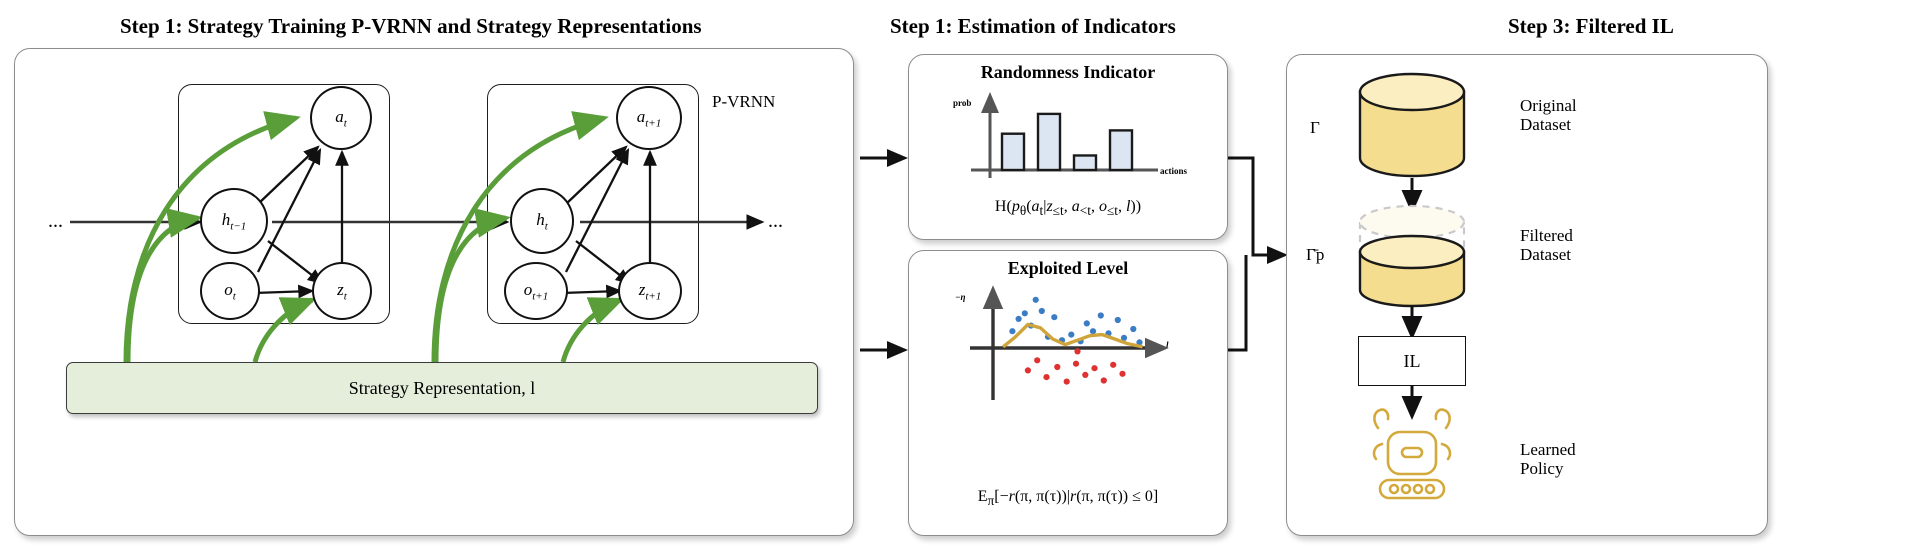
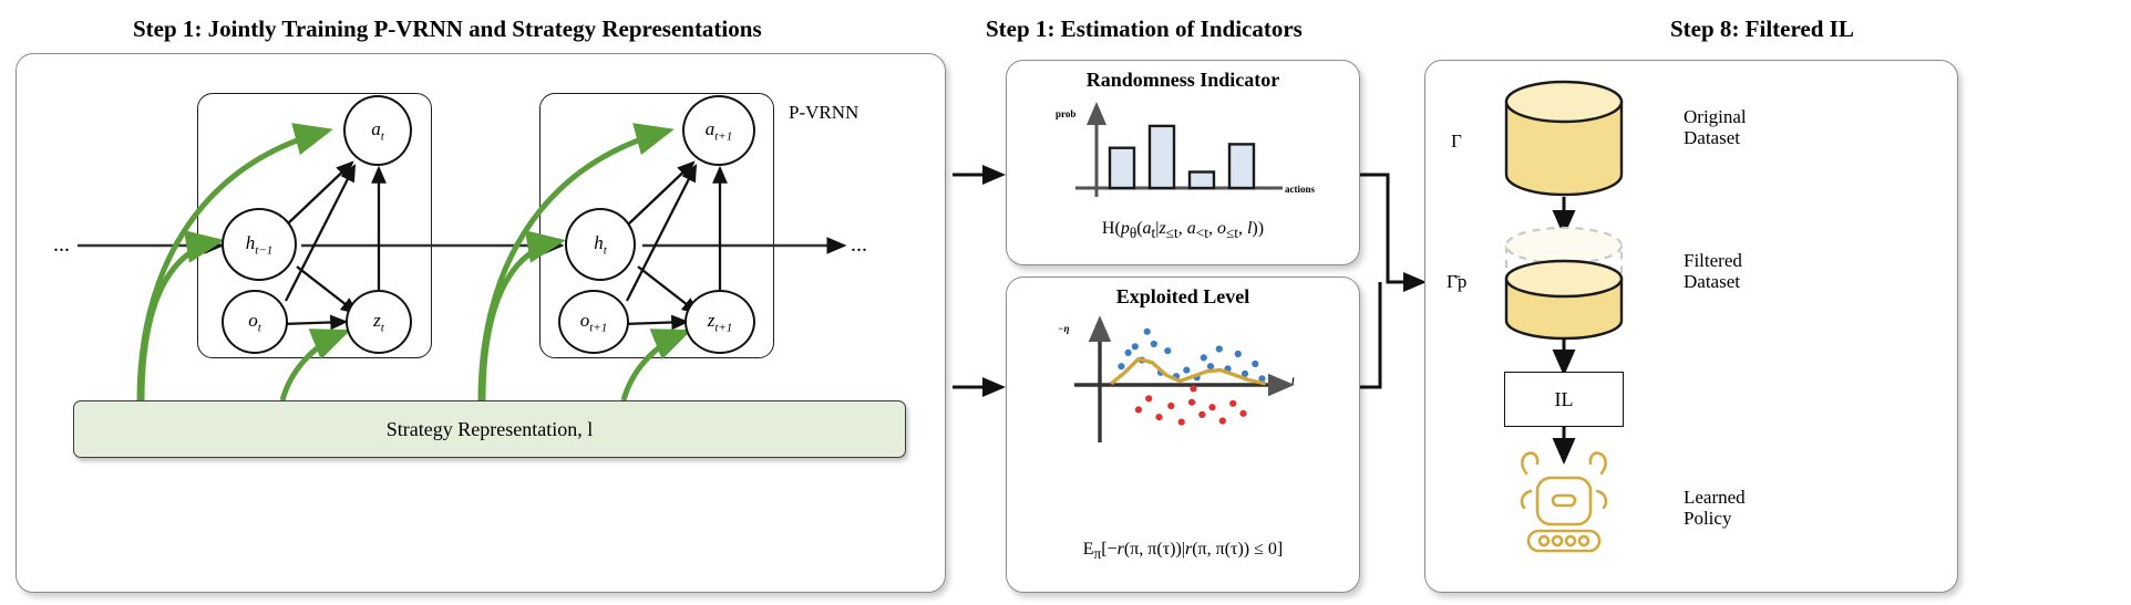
- Step 1: Strategy Training P-VRNN and Strategy Representations
+ Step 1: Jointly Training P-VRNN and Strategy Representations
  Step 1: Estimation of Indicators
- Step 3: Filtered IL
+ Step 8: Filtered IL
  P-VRNN
  ...
  ...
  at
  ht−1
  ot
  zt
  at+1
  ht
  ot+1
  zt+1
  Strategy Representation, l
  Randomness Indicator
  prob
  actions
  H(pθ(at|z≤t, a<t, o≤t, l))
  Exploited Level
  −η
  l
  Eπ[−r(π, π(τ))|r(π, π(τ)) ≤ 0]
  Γ
  Γ̄p
  IL
  Original
  Dataset
  Filtered
  Dataset
  Learned
  Policy
